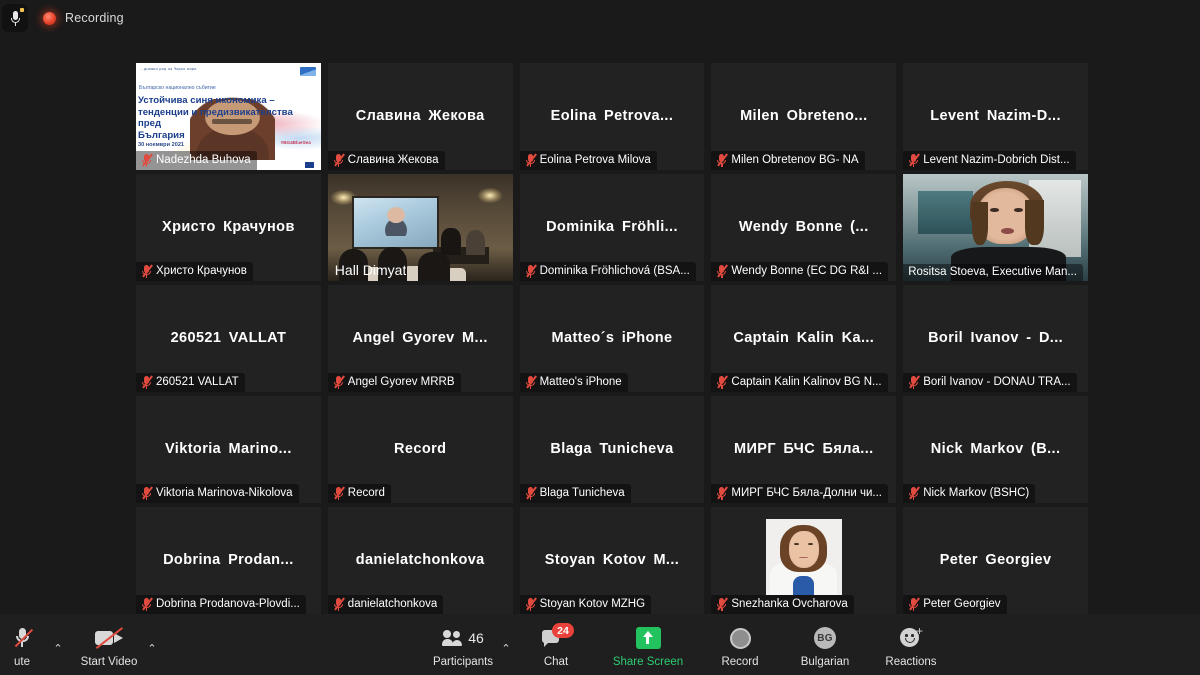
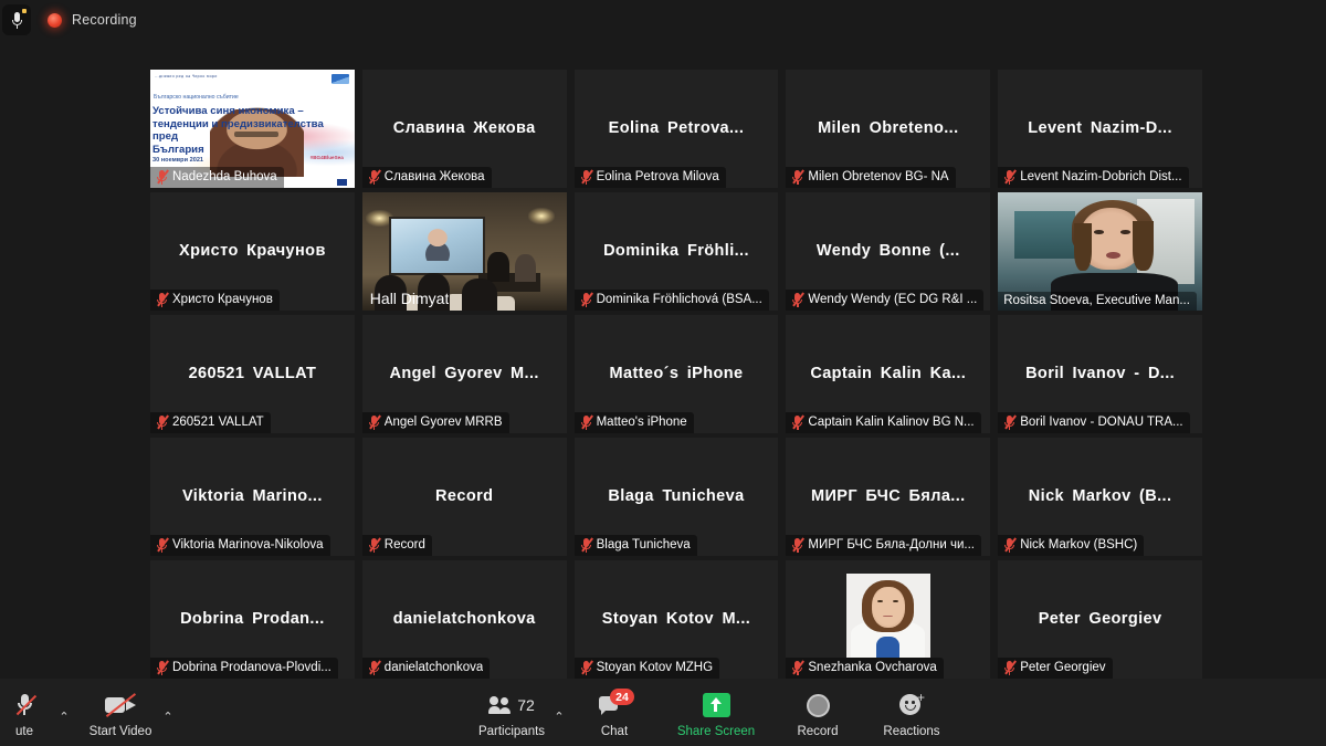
  Recording
  Устойчива синя икономика –
  тенденции и предизвикателства пред
  България
  Nadezhda Buhova
  Славина Жекова
  Славина Жекова
  Eolina Petrova...
  Eolina Petrova Milova
  Milen Obreteno...
  Milen Obretenov BG- NA
  Levent Nazim-D...
  Levent Nazim-Dobrich Dist...
  Христо Крачунов
  Христо Крачунов
  Hall Dimyat
  Dominika Fröhli...
  Dominika Fröhlichová (BSA...
  Wendy Bonne (...
- Wendy Bonne (EC DG R&I ...
+ Wendy Wendy (EC DG R&I ...
  Rositsa Stoeva, Executive Man...
  260521 VALLAT
  260521 VALLAT
  Angel Gyorev M...
  Angel Gyorev MRRB
  Matteo´s iPhone
  Matteo's iPhone
  Captain Kalin Ka...
  Captain Kalin Kalinov BG N...
  Boril Ivanov - D...
  Boril Ivanov - DONAU TRA...
  Viktoria Marino...
  Viktoria Marinova-Nikolova
  Record
  Record
  Blaga Tunicheva
  Blaga Tunicheva
  МИРГ БЧС Бяла...
  МИРГ БЧС Бяла-Долни чи...
  Nick Markov (B...
  Nick Markov (BSHC)
  Dobrina Prodan...
  Dobrina Prodanova-Plovdi...
  danielatchonkova
  danielatchonkova
  Stoyan Kotov M...
  Stoyan Kotov MZHG
  Snezhanka Ovcharova
  Peter Georgiev
  Peter Georgiev
  ute
  ⌃
  Start Video
  ⌃
- 46
+ 72
  Participants
  ⌃
  24
  Chat
  Share Screen
  Record
- BG
- Bulgarian
  +
  Reactions
